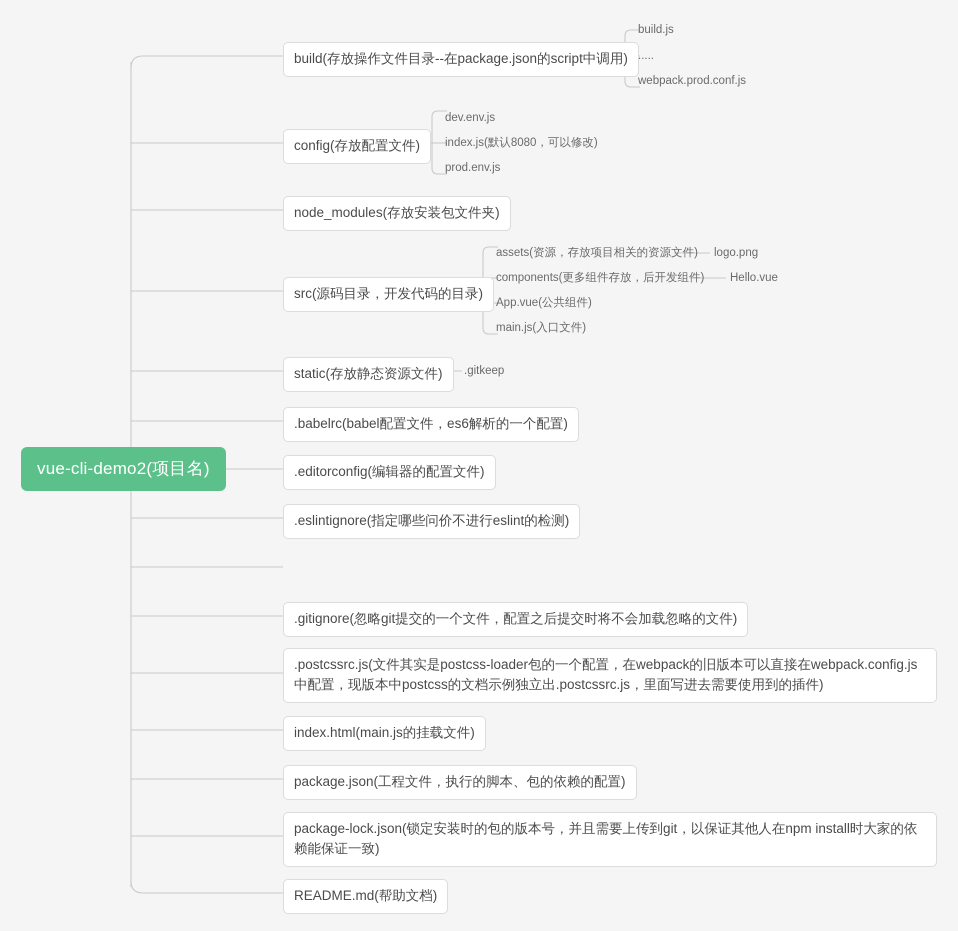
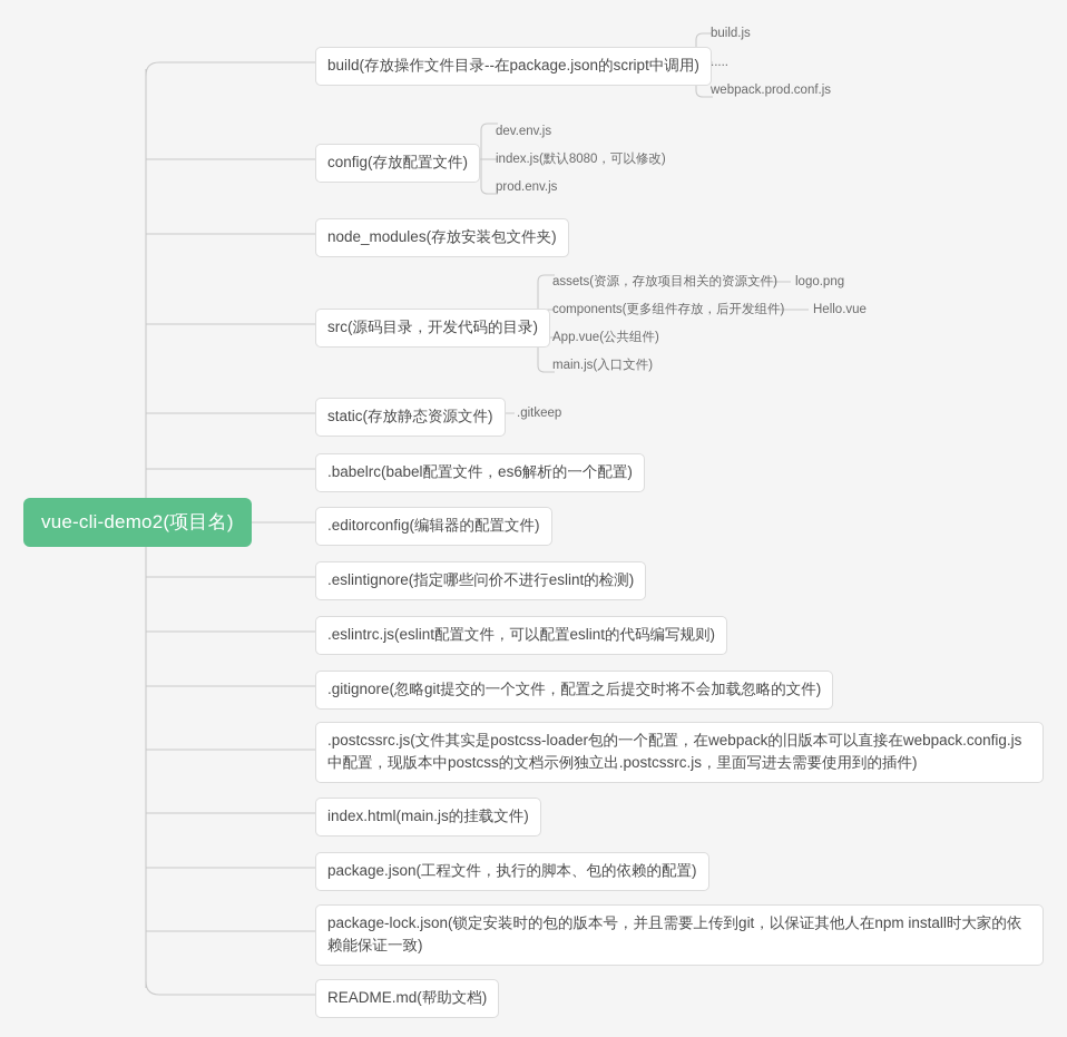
  vue-cli-demo2(项目名)
  build(存放操作文件目录--在package.json的script中调用)
  config(存放配置文件)
  node_modules(存放安装包文件夹)
  src(源码目录，开发代码的目录)
  static(存放静态资源文件)
  .babelrc(babel配置文件，es6解析的一个配置)
  .editorconfig(编辑器的配置文件)
  .eslintignore(指定哪些问价不进行eslint的检测)
+ .eslintrc.js(eslint配置文件，可以配置eslint的代码编写规则)
  .gitignore(忽略git提交的一个文件，配置之后提交时将不会加载忽略的文件)
  .postcssrc.js(文件其实是postcss-loader包的一个配置，在webpack的旧版本可以直接在webpack.config.js中配置，现版本中postcss的文档示例独立出.postcssrc.js，里面写进去需要使用到的插件)
  index.html(main.js的挂载文件)
  package.json(工程文件，执行的脚本、包的依赖的配置)
  package-lock.json(锁定安装时的包的版本号，并且需要上传到git，以保证其他人在npm install时大家的依赖能保证一致)
  README.md(帮助文档)
  build.js
  .....
  webpack.prod.conf.js
  dev.env.js
  index.js(默认8080，可以修改)
  prod.env.js
  assets(资源，存放项目相关的资源文件)
  components(更多组件存放，后开发组件)
  App.vue(公共组件)
  main.js(入口文件)
  logo.png
  Hello.vue
  .gitkeep
